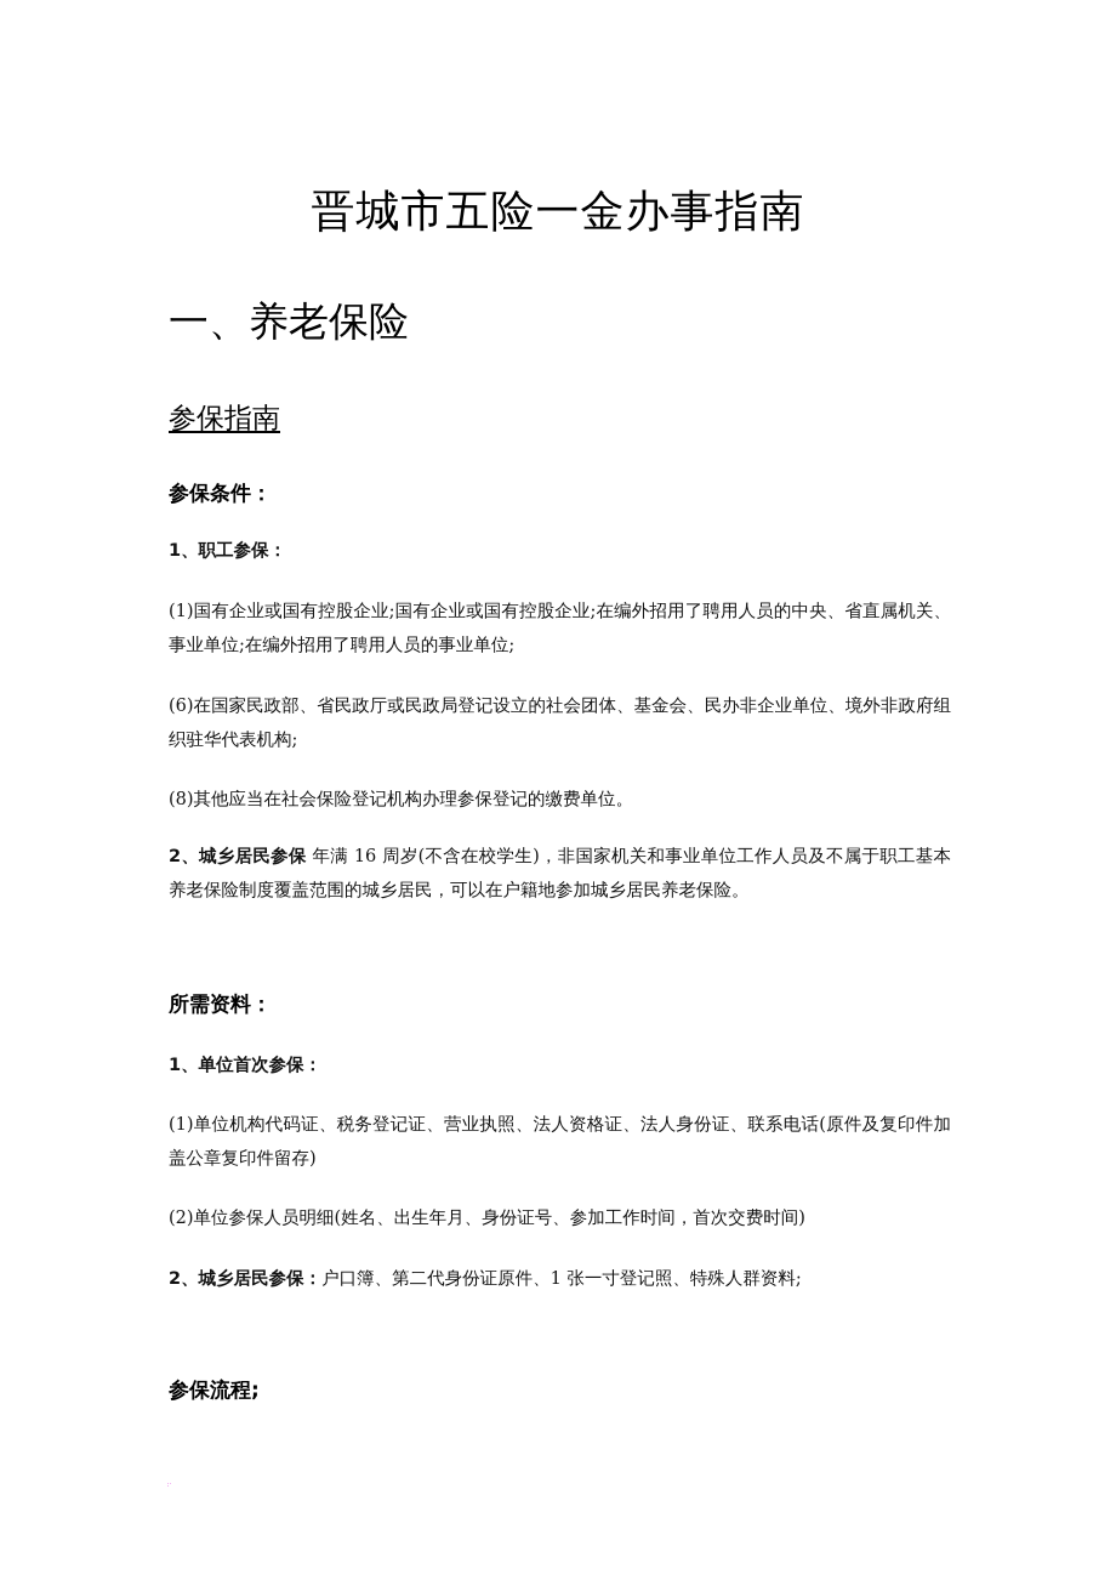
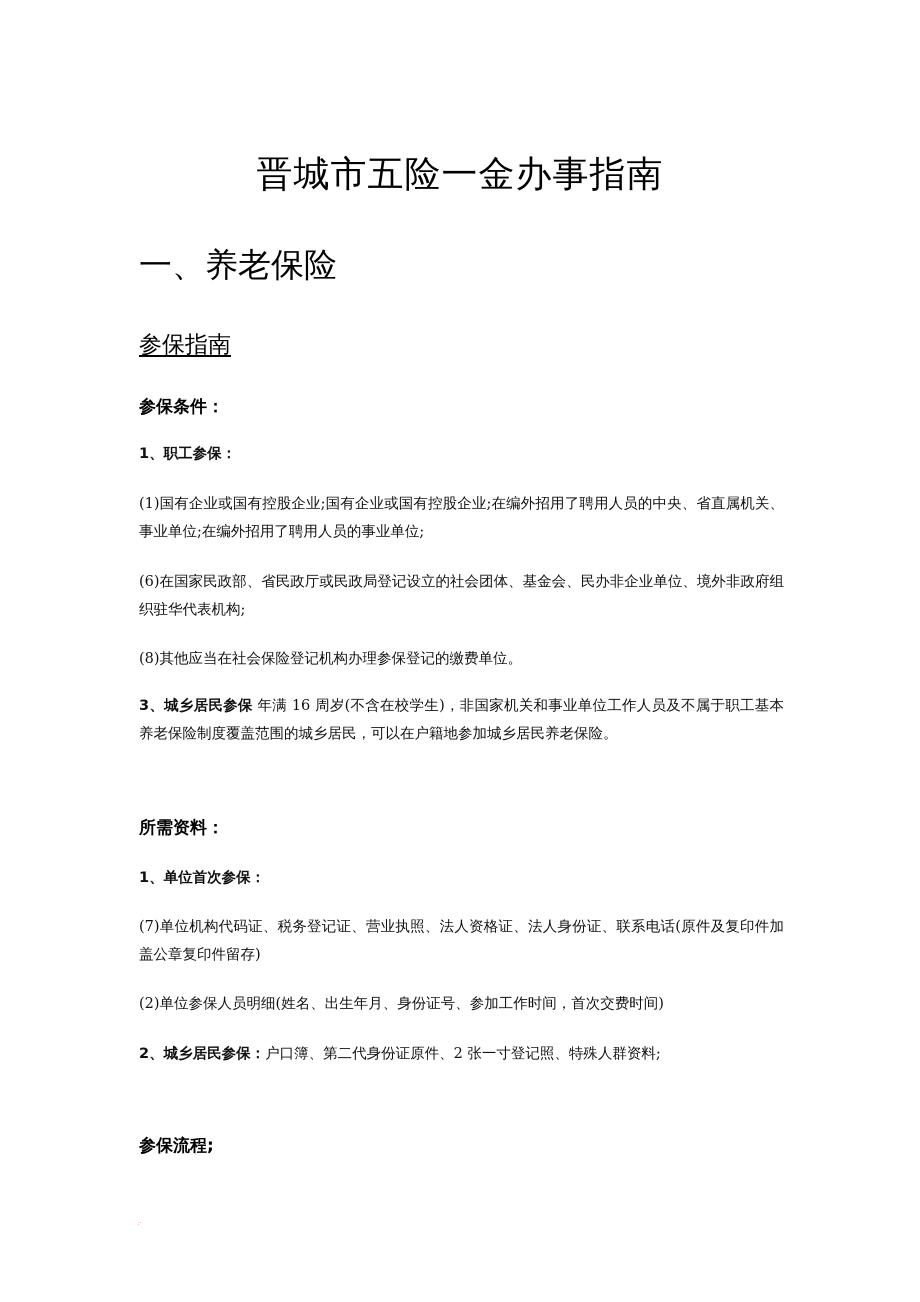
  晋城市五险一金办事指南
  一、养老保险
  参保指南
  参保条件：
  1、职工参保：
  (1)国有企业或国有控股企业;国有企业或国有控股企业;在编外招用了聘用人员的中央、省直属机关、事业单位;在编外招用了聘用人员的事业单位;
  (6)在国家民政部、省民政厅或民政局登记设立的社会团体、基金会、民办非企业单位、境外非政府组织驻华代表机构;
  (8)其他应当在社会保险登记机构办理参保登记的缴费单位。
- 2、城乡居民参保 年满 16 周岁(不含在校学生)，非国家机关和事业单位工作人员及不属于职工基本养老保险制度覆盖范围的城乡居民，可以在户籍地参加城乡居民养老保险。
+ 3、城乡居民参保 年满 16 周岁(不含在校学生)，非国家机关和事业单位工作人员及不属于职工基本养老保险制度覆盖范围的城乡居民，可以在户籍地参加城乡居民养老保险。
  所需资料：
  1、单位首次参保：
- (1)单位机构代码证、税务登记证、营业执照、法人资格证、法人身份证、联系电话(原件及复印件加盖公章复印件留存)
+ (7)单位机构代码证、税务登记证、营业执照、法人资格证、法人身份证、联系电话(原件及复印件加盖公章复印件留存)
  (2)单位参保人员明细(姓名、出生年月、身份证号、参加工作时间，首次交费时间)
- 2、城乡居民参保：户口簿、第二代身份证原件、1 张一寸登记照、特殊人群资料;
+ 2、城乡居民参保：户口簿、第二代身份证原件、2 张一寸登记照、特殊人群资料;
  参保流程;
